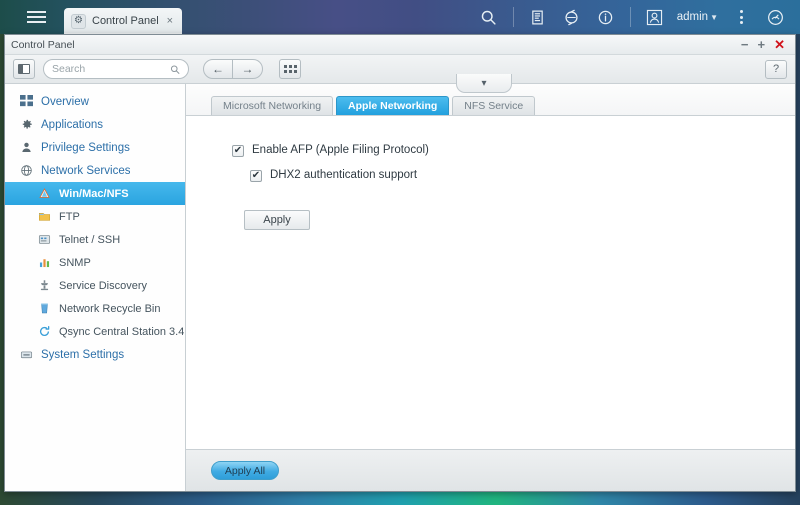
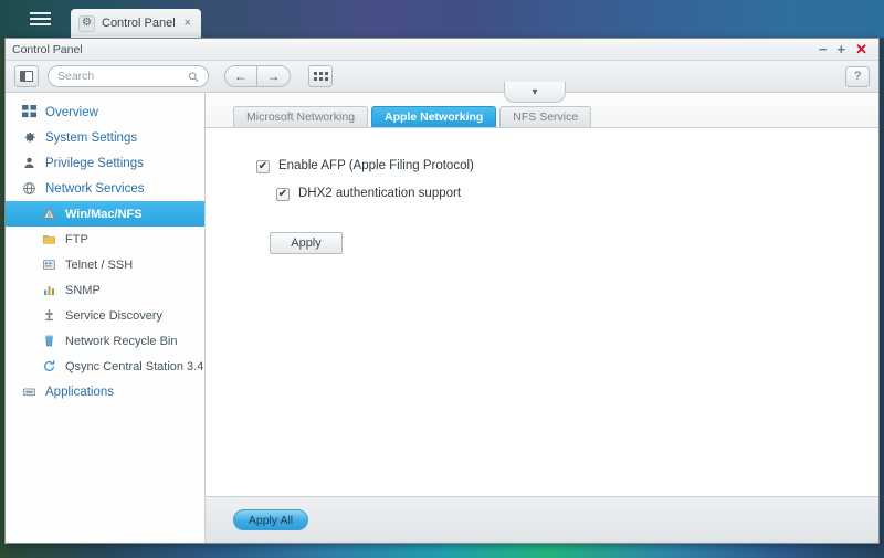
  ⚙
  Control Panel
  ×
- admin
- ▼
  Control Panel
  −
  +
  ✕
  Search
  ←
  →
  ?
  Overview
- Applications
+ System Settings
  Privilege Settings
  Network Services
  Win/Mac/NFS
  FTP
  Telnet / SSH
  SNMP
  Service Discovery
  Network Recycle Bin
  Qsync Central Station 3.4
- System Settings
+ Applications
  ▾
  Microsoft Networking
  Apple Networking
  NFS Service
  ✔
  Enable AFP (Apple Filing Protocol)
  ✔
  DHX2 authentication support
  Apply
  Apply All
